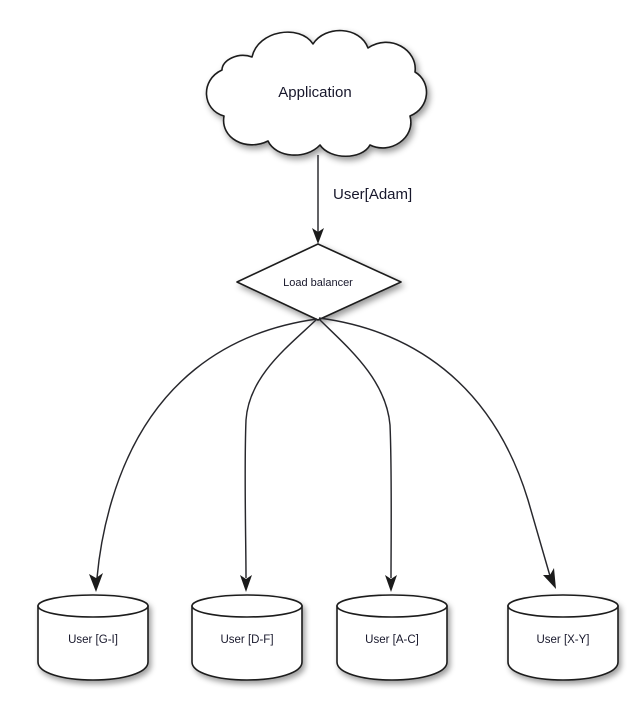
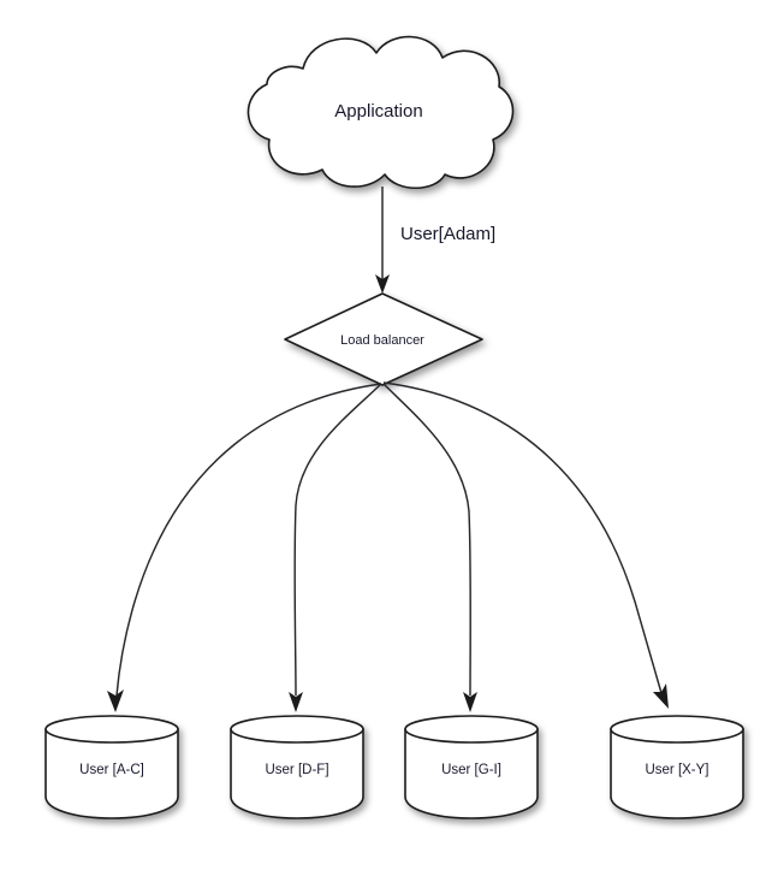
  Application
  User[Adam]
  Load balancer
- User [G-I]
+ User [A-C]
  User [D-F]
- User [A-C]
+ User [G-I]
  User [X-Y]
